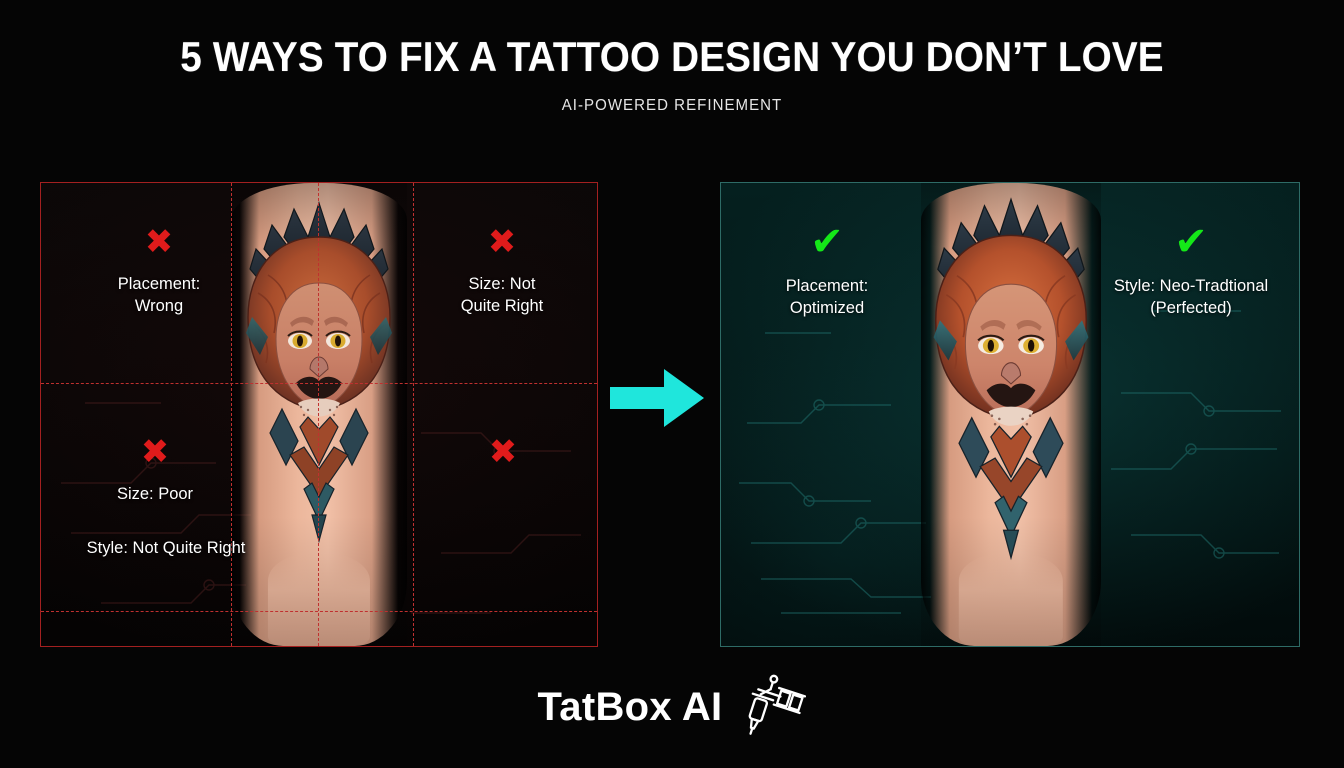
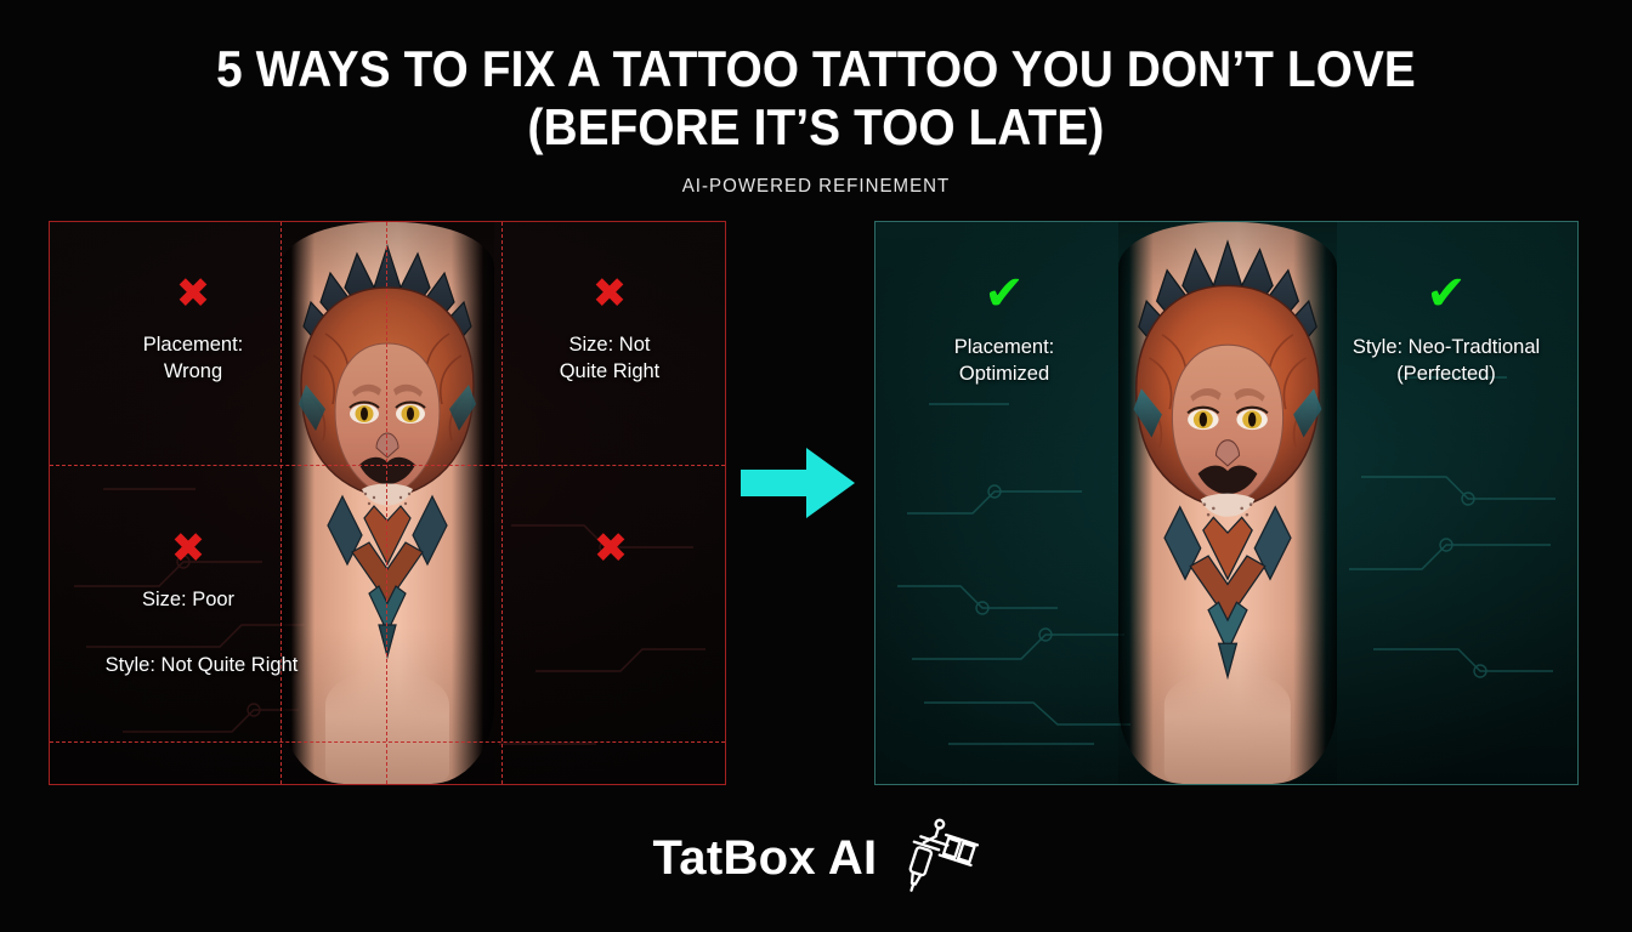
- 5 WAYS TO FIX A TATTOO DESIGN YOU DON’T LOVE
+ 5 WAYS TO FIX A TATTOO TATTOO YOU DON’T LOVE
+ (BEFORE IT’S TOO LATE)
  AI-POWERED REFINEMENT
  ✖
  Placement:
  Wrong
  ✖
  Size: Not
  Quite Right
  ✖
  Size: Poor
  ✖
  Style: Not Quite Right
  ✔
  Placement:
  Optimized
  ✔
  Style: Neo-Tradtional
  (Perfected)
  TatBox AI
